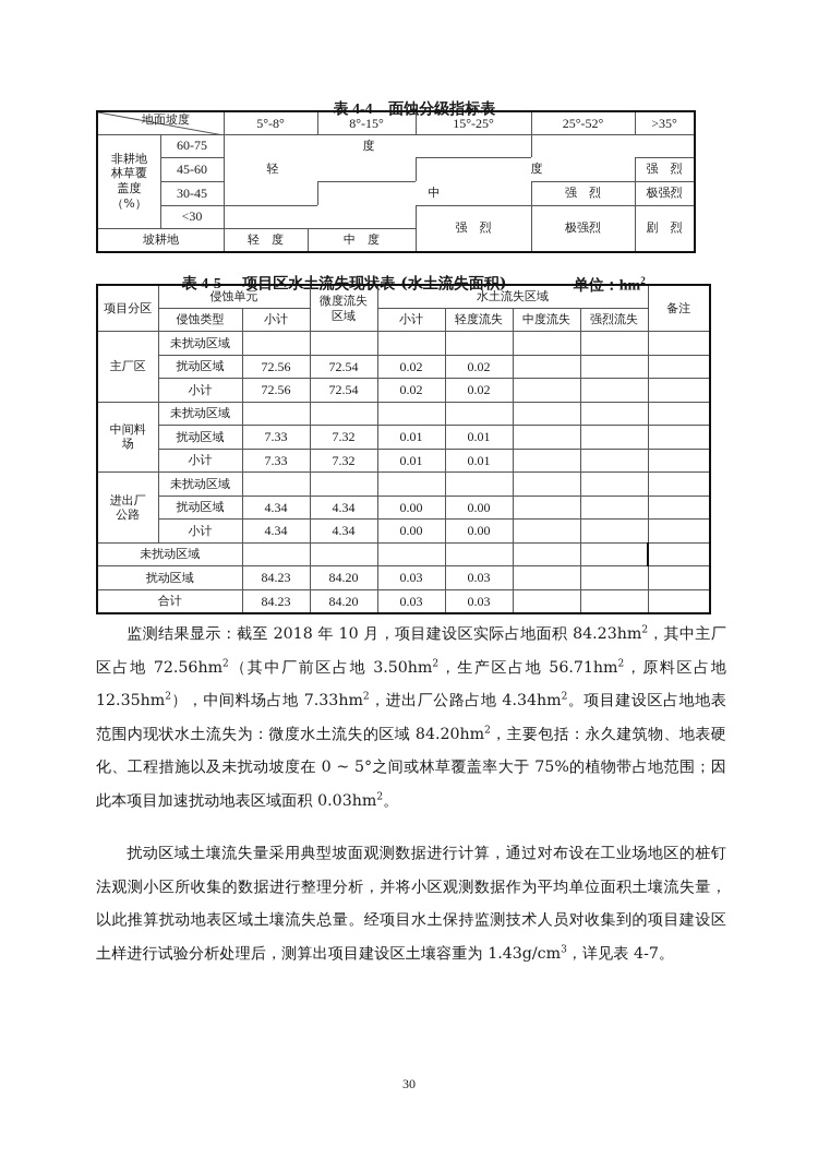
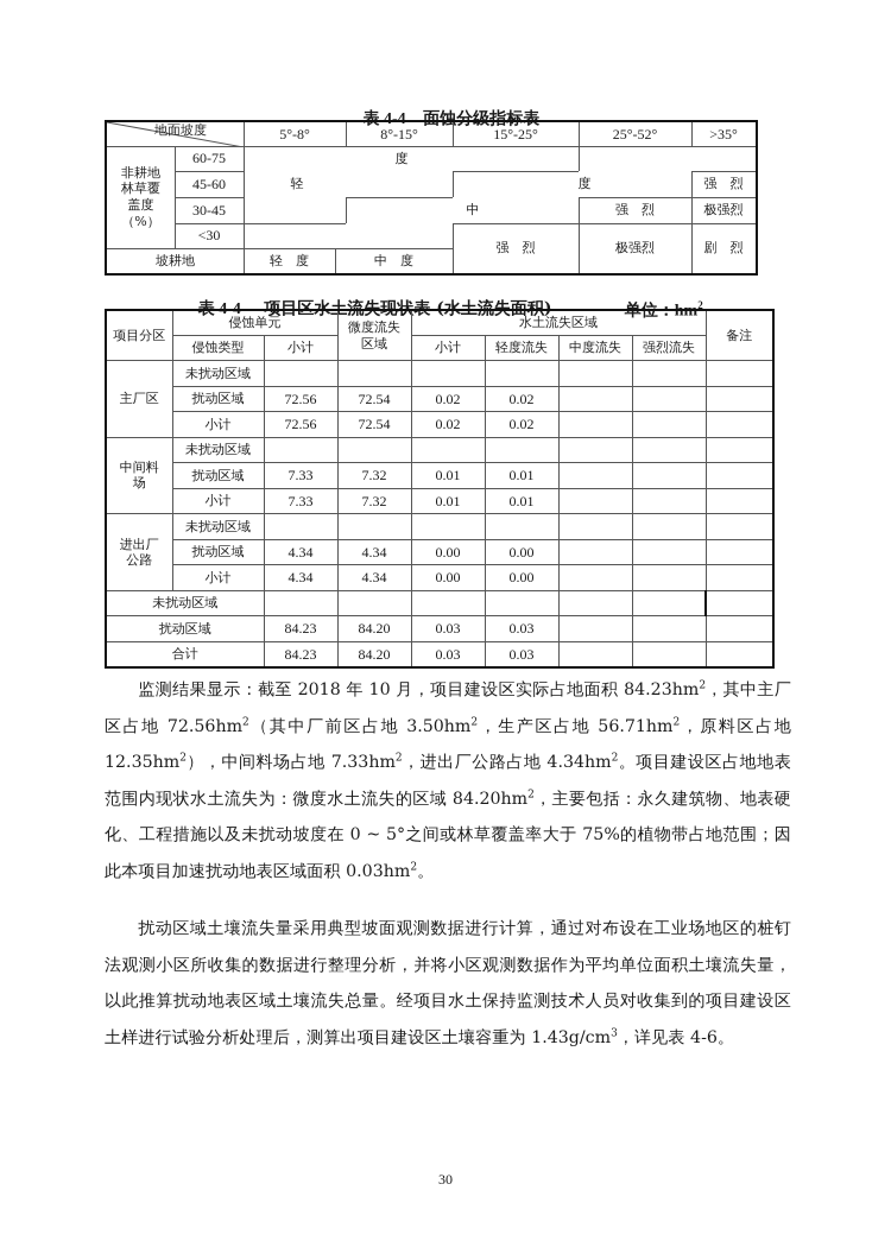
  表 4-4 面蚀分级指标表
  地面坡度
  5°-8°
  8°-15°
  15°-25°
  25°-52°
  >35°
  非耕地
  林草覆
  盖度
  （%）
  60-75
  45-60
  30-45
  <30
  轻
  度
  中
  度
  强 烈
  强 烈
  极强烈
  强 烈
  极强烈
  剧 烈
  坡耕地
  轻 度
  中 度
- 表 4-5 项目区水土流失现状表 (水土流失面积)
+ 表 4-4 项目区水土流失现状表 (水土流失面积)
  单位：hm2
  项目分区	侵蚀单元	微度流失区域	水土流失区域	备注
  侵蚀类型	小计	小计	轻度流失	中度流失	强烈流失
  主厂区	未扰动区域
  扰动区域	72.56	72.54	0.02	0.02
  小计	72.56	72.54	0.02	0.02
  中间料场	未扰动区域
  扰动区域	7.33	7.32	0.01	0.01
  小计	7.33	7.32	0.01	0.01
  进出厂公路	未扰动区域
  扰动区域	4.34	4.34	0.00	0.00
  小计	4.34	4.34	0.00	0.00
  未扰动区域
  扰动区域	84.23	84.20	0.03	0.03
  合计	84.23	84.20	0.03	0.03
  监测结果显示：截至 2018 年 10 月，项目建设区实际占地面积 84.23hm2，其中主厂区占地 72.56hm2（其中厂前区占地 3.50hm2，生产区占地 56.71hm2，原料区占地 12.35hm2），中间料场占地 7.33hm2，进出厂公路占地 4.34hm2。项目建设区占地地表范围内现状水土流失为：微度水土流失的区域 84.20hm2，主要包括：永久建筑物、地表硬化、工程措施以及未扰动坡度在 0 ~ 5°之间或林草覆盖率大于 75%的植物带占地范围；因此本项目加速扰动地表区域面积 0.03hm2。
- 扰动区域土壤流失量采用典型坡面观测数据进行计算，通过对布设在工业场地区的桩钉法观测小区所收集的数据进行整理分析，并将小区观测数据作为平均单位面积土壤流失量，以此推算扰动地表区域土壤流失总量。经项目水土保持监测技术人员对收集到的项目建设区土样进行试验分析处理后，测算出项目建设区土壤容重为 1.43g/cm3，详见表 4-7。
+ 扰动区域土壤流失量采用典型坡面观测数据进行计算，通过对布设在工业场地区的桩钉法观测小区所收集的数据进行整理分析，并将小区观测数据作为平均单位面积土壤流失量，以此推算扰动地表区域土壤流失总量。经项目水土保持监测技术人员对收集到的项目建设区土样进行试验分析处理后，测算出项目建设区土壤容重为 1.43g/cm3，详见表 4-6。
  30
